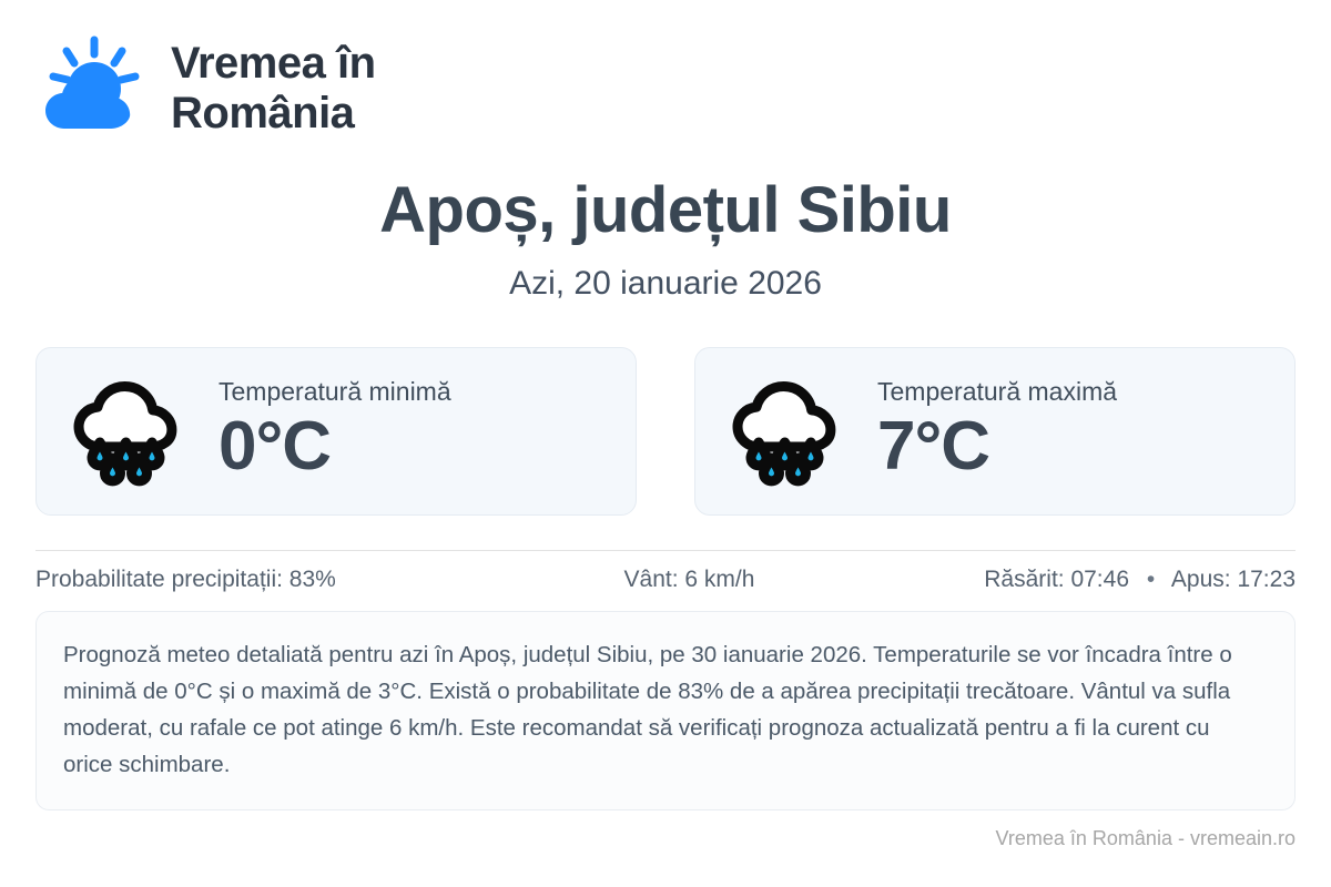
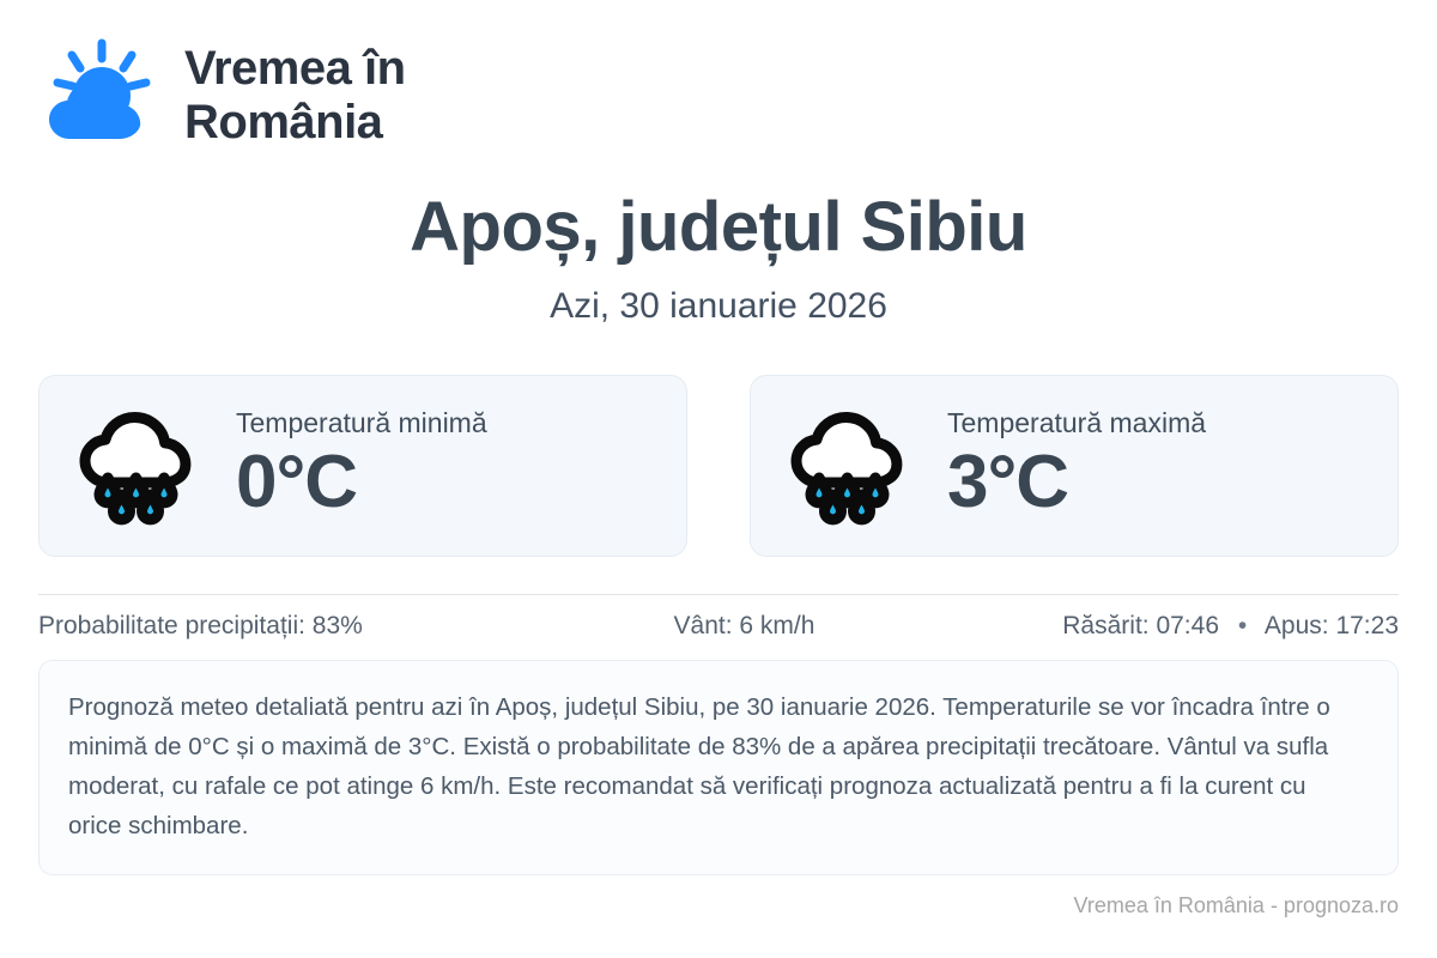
  Vremea în
  România
  Apoș, județul Sibiu
- Azi, 20 ianuarie 2026
+ Azi, 30 ianuarie 2026
  Temperatură minimă
  0°C
  Temperatură maximă
- 7°C
+ 3°C
  Probabilitate precipitații: 83%
  Vânt: 6 km/h
  Răsărit: 07:46 • Apus: 17:23
  Prognoză meteo detaliată pentru azi în Apoș, județul Sibiu, pe 30 ianuarie 2026. Temperaturile se vor încadra între o minimă de 0°C și o maximă de 3°C. Există o probabilitate de 83% de a apărea precipitații trecătoare. Vântul va sufla moderat, cu rafale ce pot atinge 6 km/h. Este recomandat să verificați prognoza actualizată pentru a fi la curent cu orice schimbare.
- Vremea în România - vremeain.ro
+ Vremea în România - prognoza.ro
